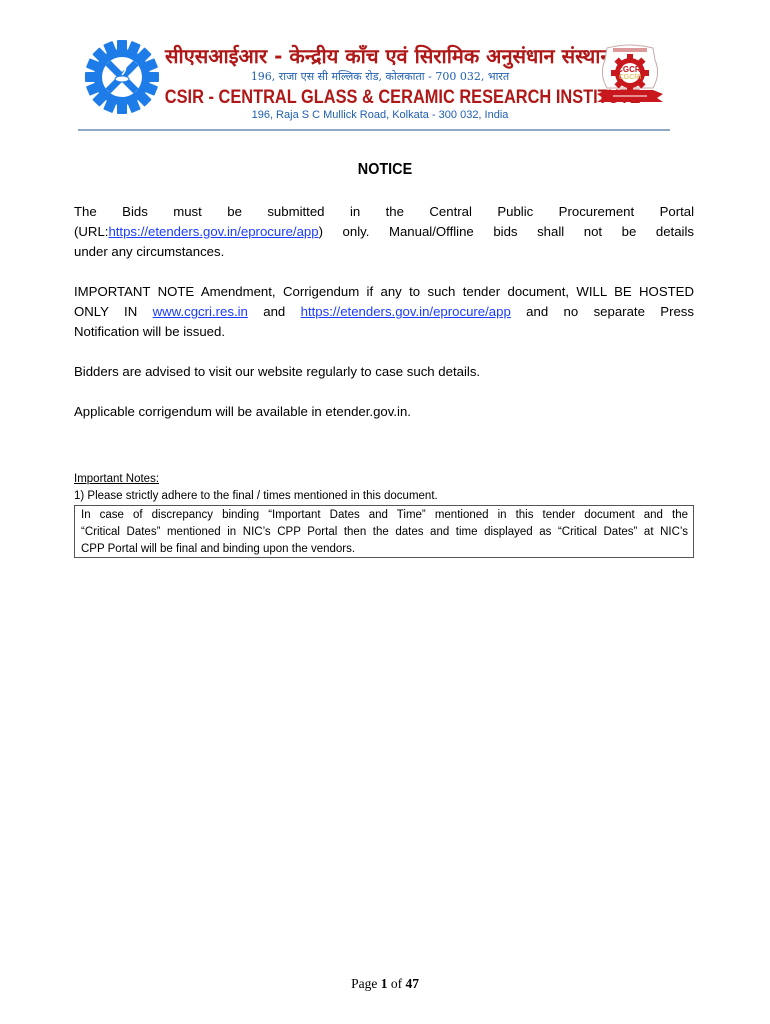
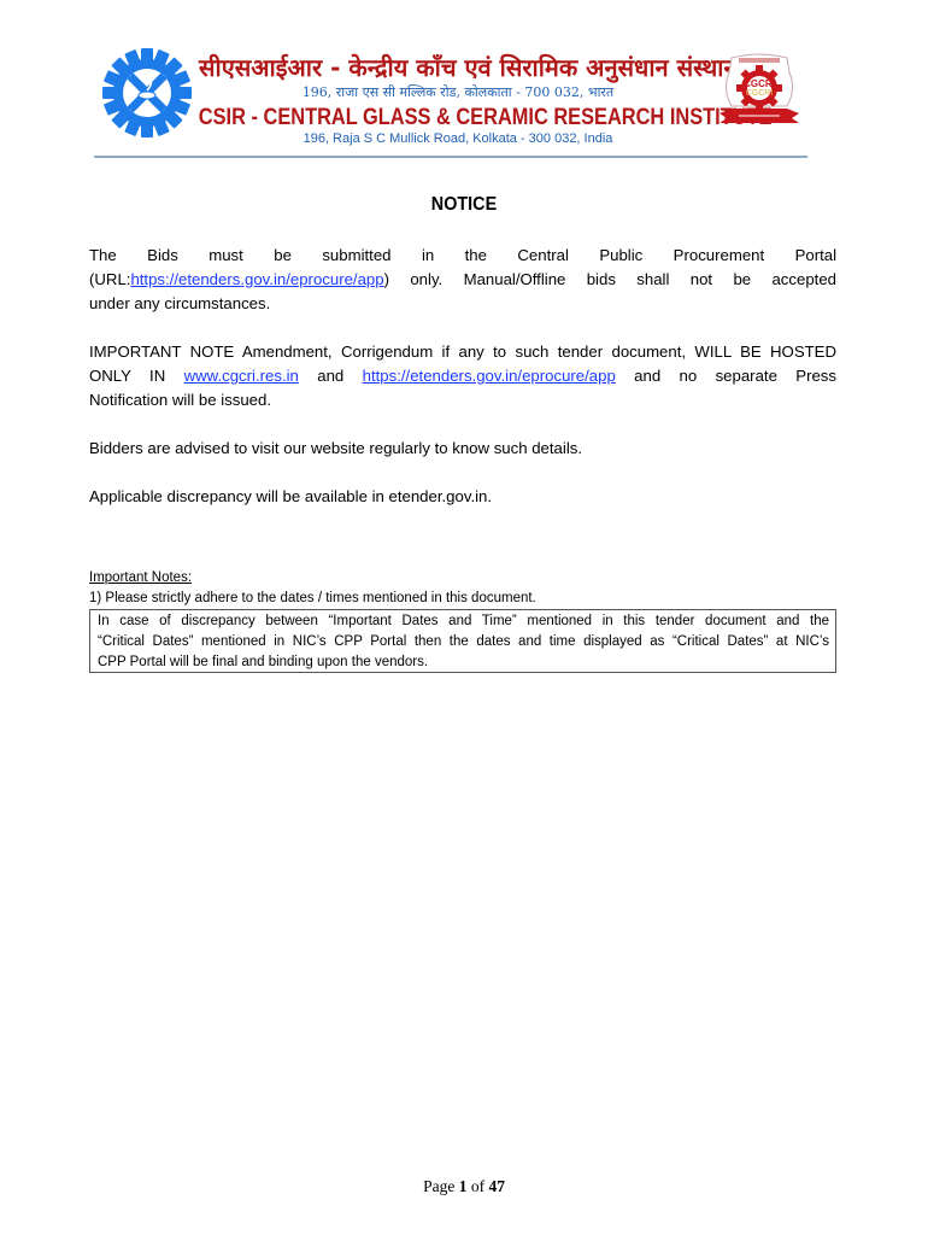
  सीएसआईआर - केन्द्रीय काँच एवं सिरामिक अनुसंधान संस्था
  196, राजा एस सी मल्लिक रोड, कोलकाता - 700 032, भारत
  CSIR - CENTRAL GLASS & CERAMIC RESEARCH INST
  196, Raja S C Mullick Road, Kolkata - 300 032, India
  CGCRI
  NOTICE
  The Bids must be submitted in the Central Public Procurement Portal
- (URL:https://etenders.gov.in/eprocure/app) only. Manual/Offline bids shall not be details
+ (URL:https://etenders.gov.in/eprocure/app) only. Manual/Offline bids shall not be accepted
  under any circumstances.
  IMPORTANT NOTE Amendment, Corrigendum if any to such tender document, WILL BE HOSTED
  ONLY IN www.cgcri.res.in and https://etenders.gov.in/eprocure/app and no separate Press
  Notification will be issued.
- Bidders are advised to visit our website regularly to case such details.
+ Bidders are advised to visit our website regularly to know such details.
- Applicable corrigendum will be available in etender.gov.in.
+ Applicable discrepancy will be available in etender.gov.in.
  Important Notes:
- 1) Please strictly adhere to the final / times mentioned in this document.
+ 1) Please strictly adhere to the dates / times mentioned in this document.
- In case of discrepancy binding “Important Dates and Time” mentioned in this tender document and the
+ In case of discrepancy between “Important Dates and Time” mentioned in this tender document and the
  “Critical Dates” mentioned in NIC’s CPP Portal then the dates and time displayed as “Critical Dates” at NIC’s
  CPP Portal will be final and binding upon the vendors.
  Page 1 of 47
